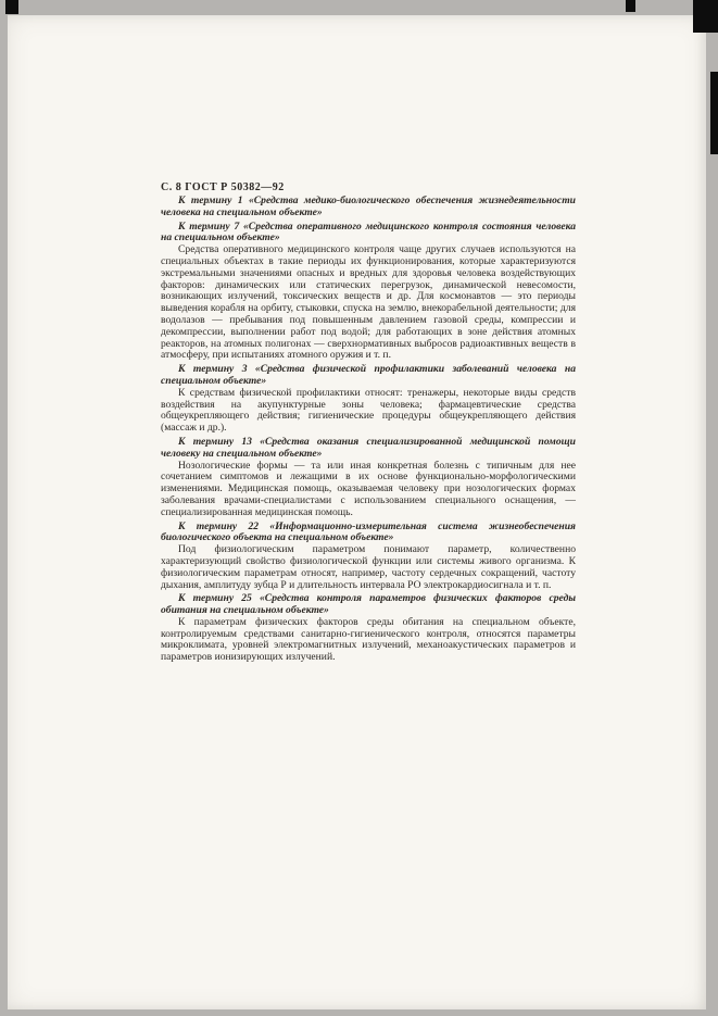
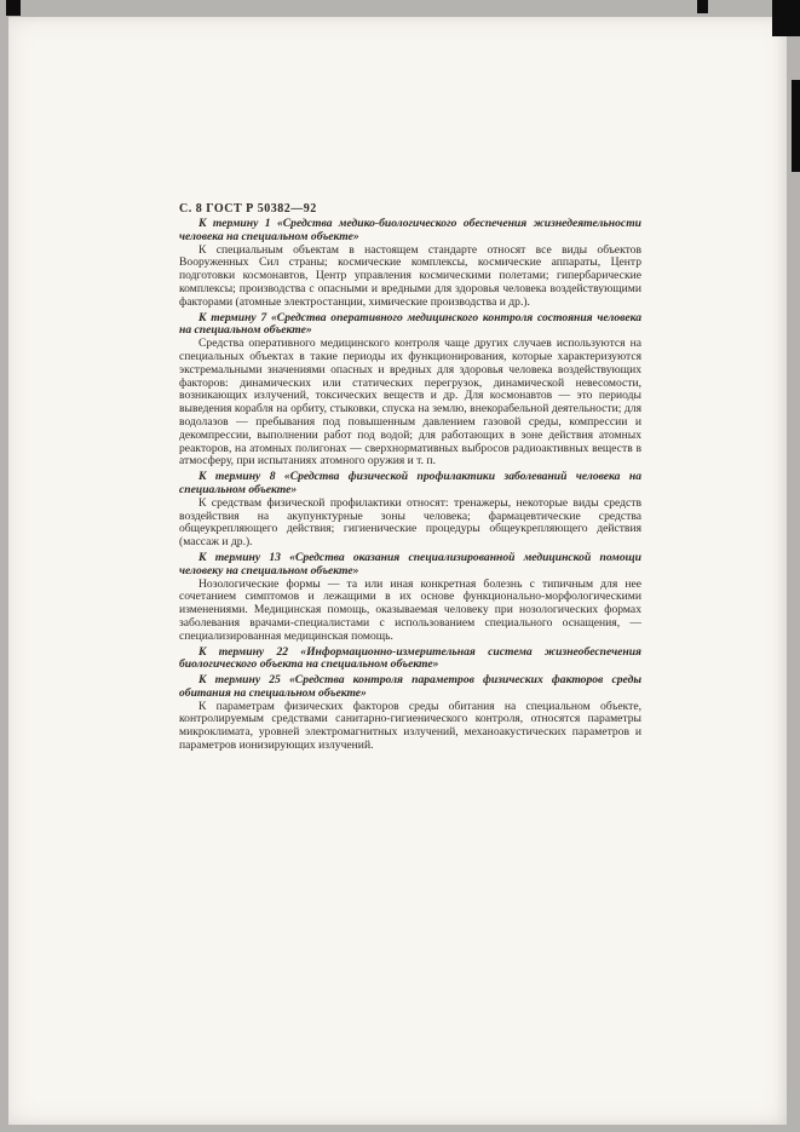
  С. 8 ГОСТ Р 50382—92
  К термину 1 «Средства медико-биологического обеспечения жизнедеятельности человека на специальном объекте»
+ К специальным объектам в настоящем стандарте относят все виды объектов Вооруженных Сил страны; космические комплексы, космические аппараты, Центр подготовки космонавтов, Центр управления космическими полетами; гипербарические комплексы; производства с опасными и вредными для здоровья человека воздействующими факторами (атомные электростанции, химические производства и др.).
  К термину 7 «Средства оперативного медицинского контроля состояния человека на специальном объекте»
  Средства оперативного медицинского контроля чаще других случаев используются на специальных объектах в такие периоды их функционирования, которые характеризуются экстремальными значениями опасных и вредных для здоровья человека воздействующих факторов: динамических или статических перегрузок, динамической невесомости, возникающих излучений, токсических веществ и др. Для космонавтов — это периоды выведения корабля на орбиту, стыковки, спуска на землю, внекорабельной деятельности; для водолазов — пребывания под повышенным давлением газовой среды, компрессии и декомпрессии, выполнении работ под водой; для работающих в зоне действия атомных реакторов, на атомных полигонах — сверхнормативных выбросов радиоактивных веществ в атмосферу, при испытаниях атомного оружия и т. п.
- К термину 3 «Средства физической профилактики заболеваний человека на специальном объекте»
+ К термину 8 «Средства физической профилактики заболеваний человека на специальном объекте»
  К средствам физической профилактики относят: тренажеры, некоторые виды средств воздействия на акупунктурные зоны человека; фармацевтические средства общеукрепляющего действия; гигиенические процедуры общеукрепляющего действия (массаж и др.).
  К термину 13 «Средства оказания специализированной медицинской помощи человеку на специальном объекте»
  Нозологические формы — та или иная конкретная болезнь с типичным для нее сочетанием симптомов и лежащими в их основе функционально-морфологическими изменениями. Медицинская помощь, оказываемая человеку при нозологических формах заболевания врачами-специалистами с использованием специального оснащения, — специализированная медицинская помощь.
  К термину 22 «Информационно-измерительная система жизнеобеспечения биологического объекта на специальном объекте»
- Под физиологическим параметром понимают параметр, количественно характеризующий свойство физиологической функции или системы живого организма. К физиологическим параметрам относят, например, частоту сердечных сокращений, частоту дыхания, амплитуду зубца Р и длительность интервала РО электрокардиосигнала и т. п.
  К термину 25 «Средства контроля параметров физических факторов среды обитания на специальном объекте»
  К параметрам физических факторов среды обитания на специальном объекте, контролируемым средствами санитарно-гигиенического контроля, относятся параметры микроклимата, уровней электромагнитных излучений, механоакустических параметров и параметров ионизирующих излучений.
